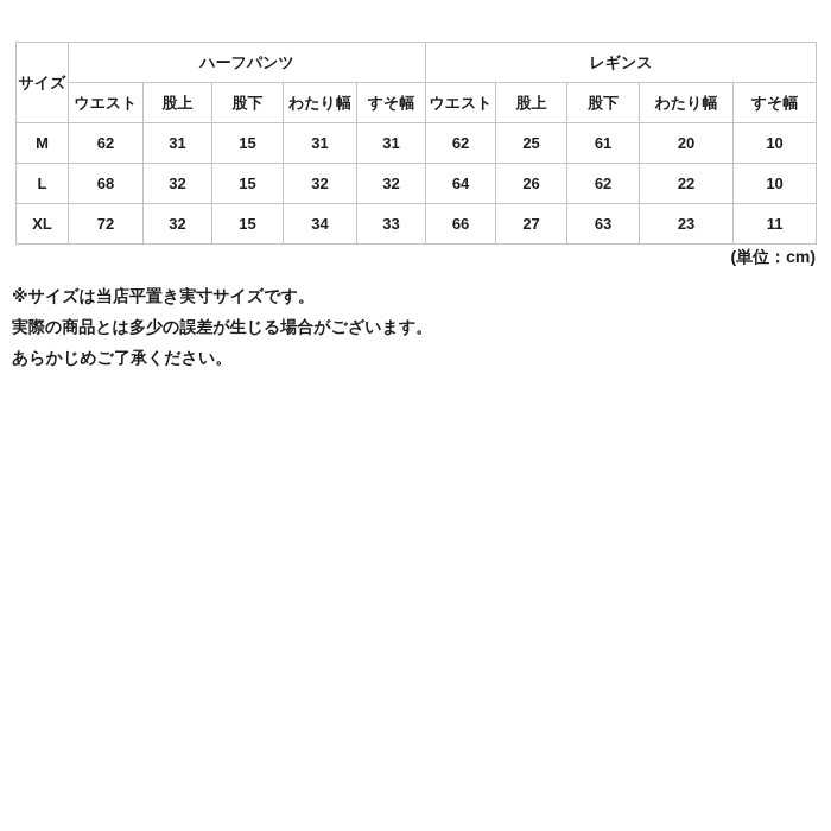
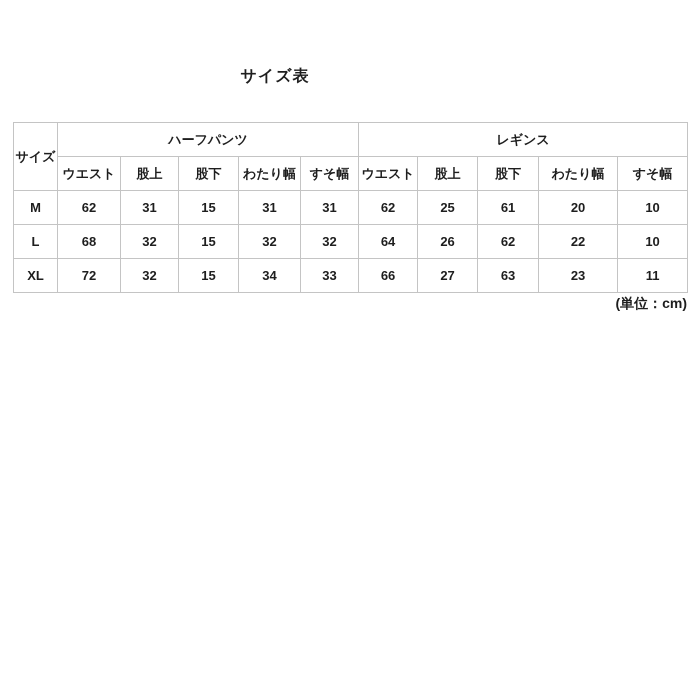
+ サイズ表
  サイズ	ハーフパンツ	レギンス
  ウエスト	股上	股下	わたり幅	すそ幅	ウエスト	股上	股下	わたり幅	すそ幅
  M	62	31	15	31	31	62	25	61	20	10
  L	68	32	15	32	32	64	26	62	22	10
  XL	72	32	15	34	33	66	27	63	23	11
  (単位：cm)
- ※サイズは当店平置き実寸サイズです。
- 実際の商品とは多少の誤差が生じる場合がございます。
- あらかじめご了承ください。
